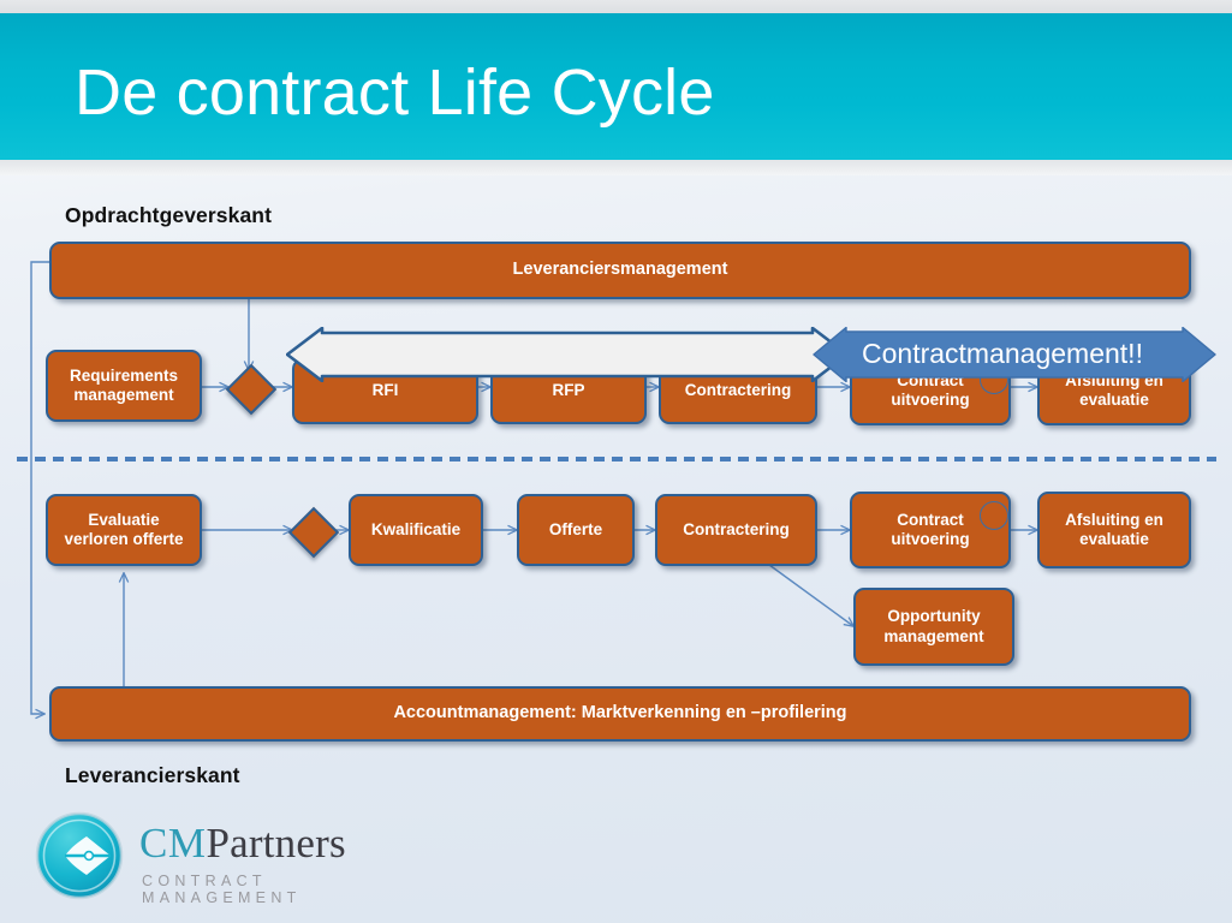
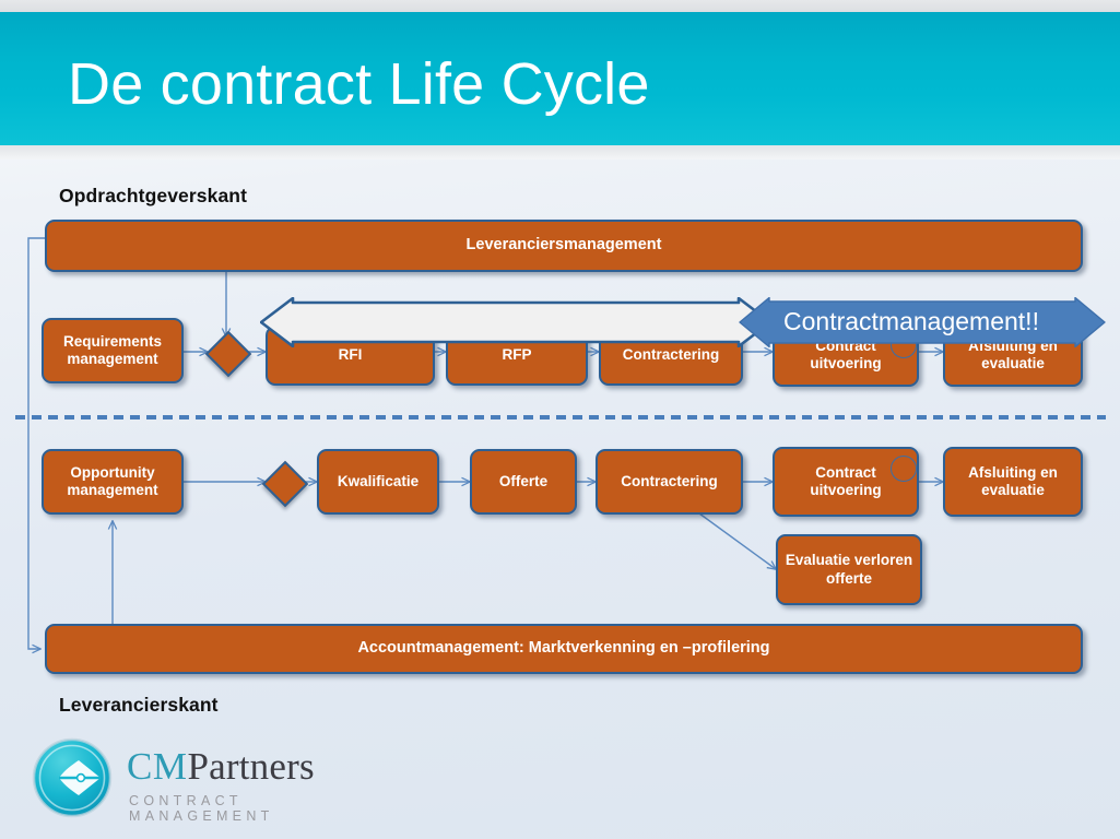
  De contract Life Cycle
  Opdrachtgeverskant
  Leverancierskant
  Leveranciersmanagement
  Accountmanagement: Marktverkenning en –profilering
  Requirements management
  RFI
  RFP
  Contractering
  Contract uitvoering
  Afsluiting en evaluatie
- Evaluatie verloren offerte
+ Opportunity management
  Kwalificatie
  Offerte
  Contractering
  Contract uitvoering
  Afsluiting en evaluatie
- Opportunity management
+ Evaluatie verloren offerte
  Contractmanagement!!
  CMPartners
  CONTRACT MANAGEMENT
